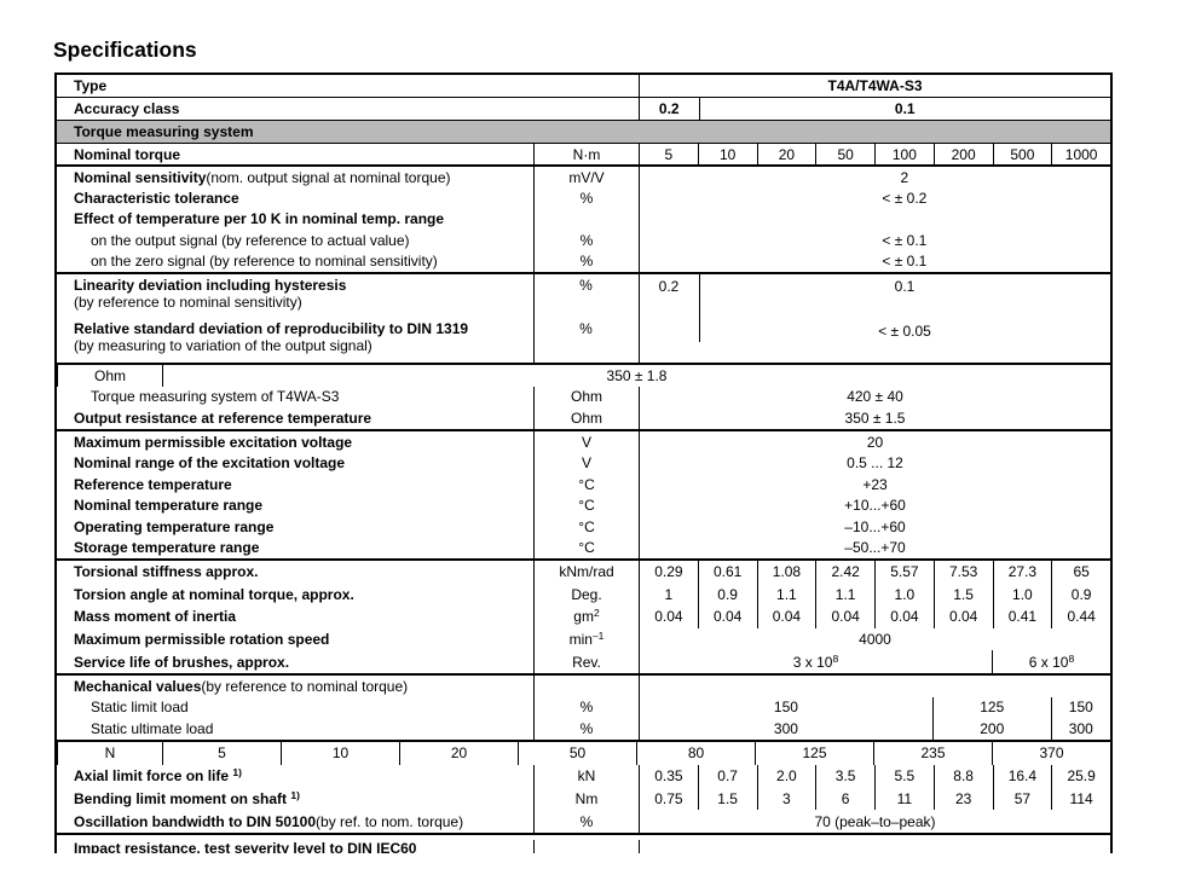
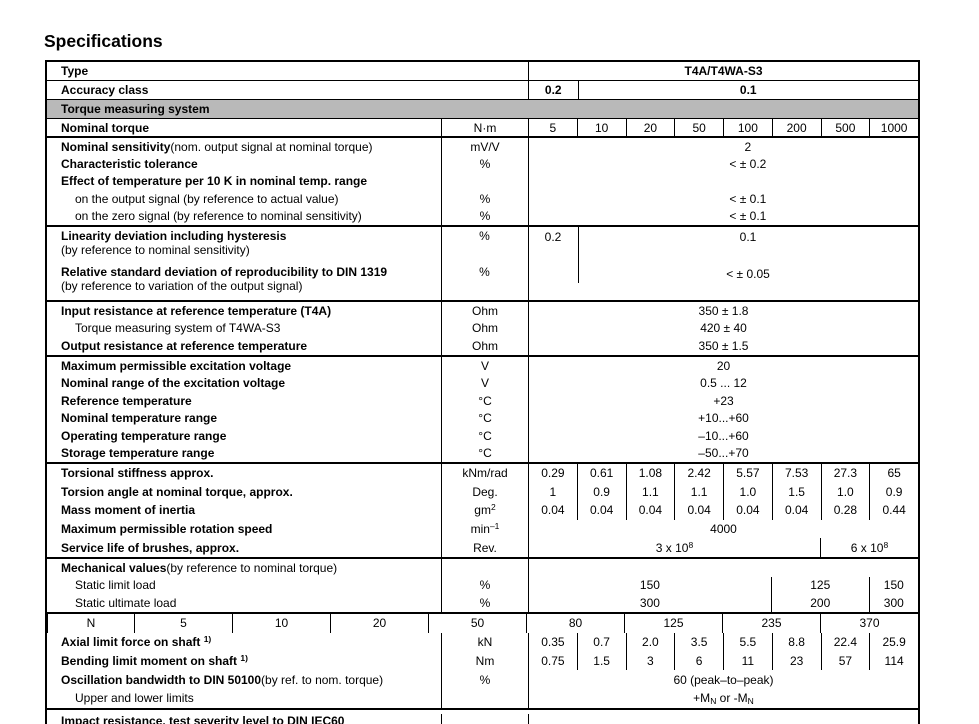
  Specifications
  Type
  T4A/T4WA-S3
  Accuracy class
  0.2
  0.1
  Torque measuring system
  Nominal torque
  N·m
  5
  10
  20
  50
  100
  200
  500
  1000
  Nominal sensitivity
  (nom. output signal at nominal torque)
  mV/V
  2
  Characteristic tolerance
  %
  < ± 0.2
  Effect of temperature per 10 K in nominal temp. range
  on the output signal (by reference to actual value)
  %
  < ± 0.1
  on the zero signal (by reference to nominal sensitivity)
  %
  < ± 0.1
  Linearity deviation including hysteresis
  (by reference to nominal sensitivity)
  Relative standard deviation of reproducibility to DIN 1319
- (by measuring to variation of the output signal)
+ (by reference to variation of the output signal)
  %
  %
  0.2
  0.1
  < ± 0.05
+ Input resistance at reference temperature (T4A)
  Ohm
  350 ± 1.8
  Torque measuring system of T4WA-S3
  Ohm
  420 ± 40
  Output resistance at reference temperature
  Ohm
  350 ± 1.5
  Maximum permissible excitation voltage
  V
  20
  Nominal range of the excitation voltage
  V
  0.5 ... 12
  Reference temperature
  °C
  +23
  Nominal temperature range
  °C
  +10...+60
  Operating temperature range
  °C
  –10...+60
  Storage temperature range
  °C
  –50...+70
  Torsional stiffness approx.
  kNm/rad
  0.29
  0.61
  1.08
  2.42
  5.57
  7.53
  27.3
  65
  Torsion angle at nominal torque, approx.
  Deg.
  1
  0.9
  1.1
  1.1
  1.0
  1.5
  1.0
  0.9
  Mass moment of inertia
  gm2
  0.04
  0.04
  0.04
  0.04
  0.04
  0.04
- 0.41
+ 0.28
  0.44
  Maximum permissible rotation speed
  min–1
  4000
  Service life of brushes, approx.
  Rev.
  3 x 108
  6 x 108
  Mechanical values
  (by reference to nominal torque)
  Static limit load
  %
  150
  125
  150
  Static ultimate load
  %
  300
  200
  300
  N
  5
  10
  20
  50
  80
  125
  235
  370
- Axial limit force on life 1)
+ Axial limit force on shaft 1)
  kN
  0.35
  0.7
  2.0
  3.5
  5.5
  8.8
- 16.4
+ 22.4
  25.9
  Bending limit moment on shaft 1)
  Nm
  0.75
  1.5
  3
  6
  11
  23
  57
  114
  Oscillation bandwidth to DIN 50100
  (by ref. to nom. torque)
  %
- 70 (peak–to–peak)
+ 60 (peak–to–peak)
+ Upper and lower limits
+ +MN or -MN
  Impact resistance, test severity level to DIN IEC60
